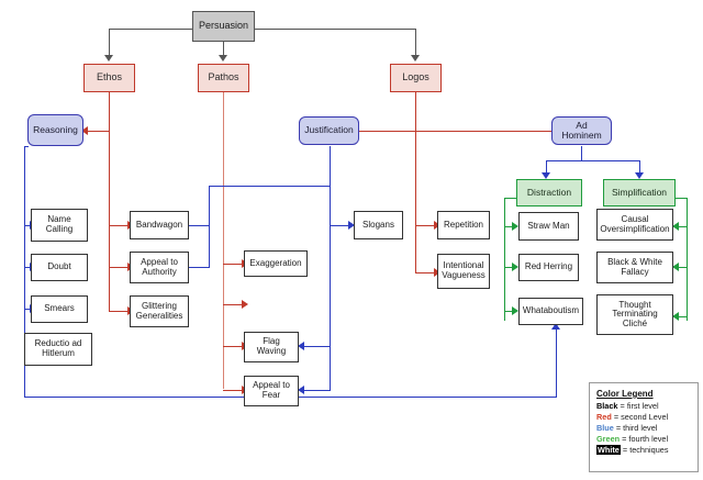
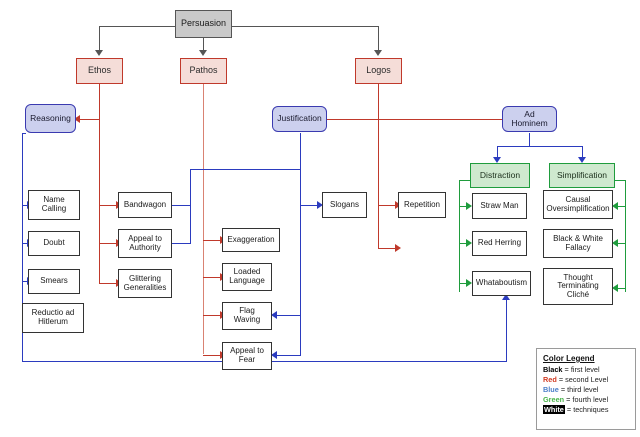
  Persuasion
  Ethos
  Pathos
  Logos
  Reasoning
  Justification
  Ad Hominem
  Distraction
  Simplification
  Name Calling
  Doubt
  Smears
  Reductio ad Hitlerum
  Bandwagon
  Appeal to Authority
  Glittering Generalities
  Exaggeration
+ Loaded Language
  Flag Waving
  Appeal to Fear
  Slogans
  Repetition
- Intentional Vagueness
  Straw Man
  Red Herring
  Whataboutism
  Causal Oversimplification
  Black & White Fallacy
  Thought Terminating Cliché
  Color Legend
  Black = first level
  Red = second Level
  Blue = third level
  Green = fourth level
  White = techniques
